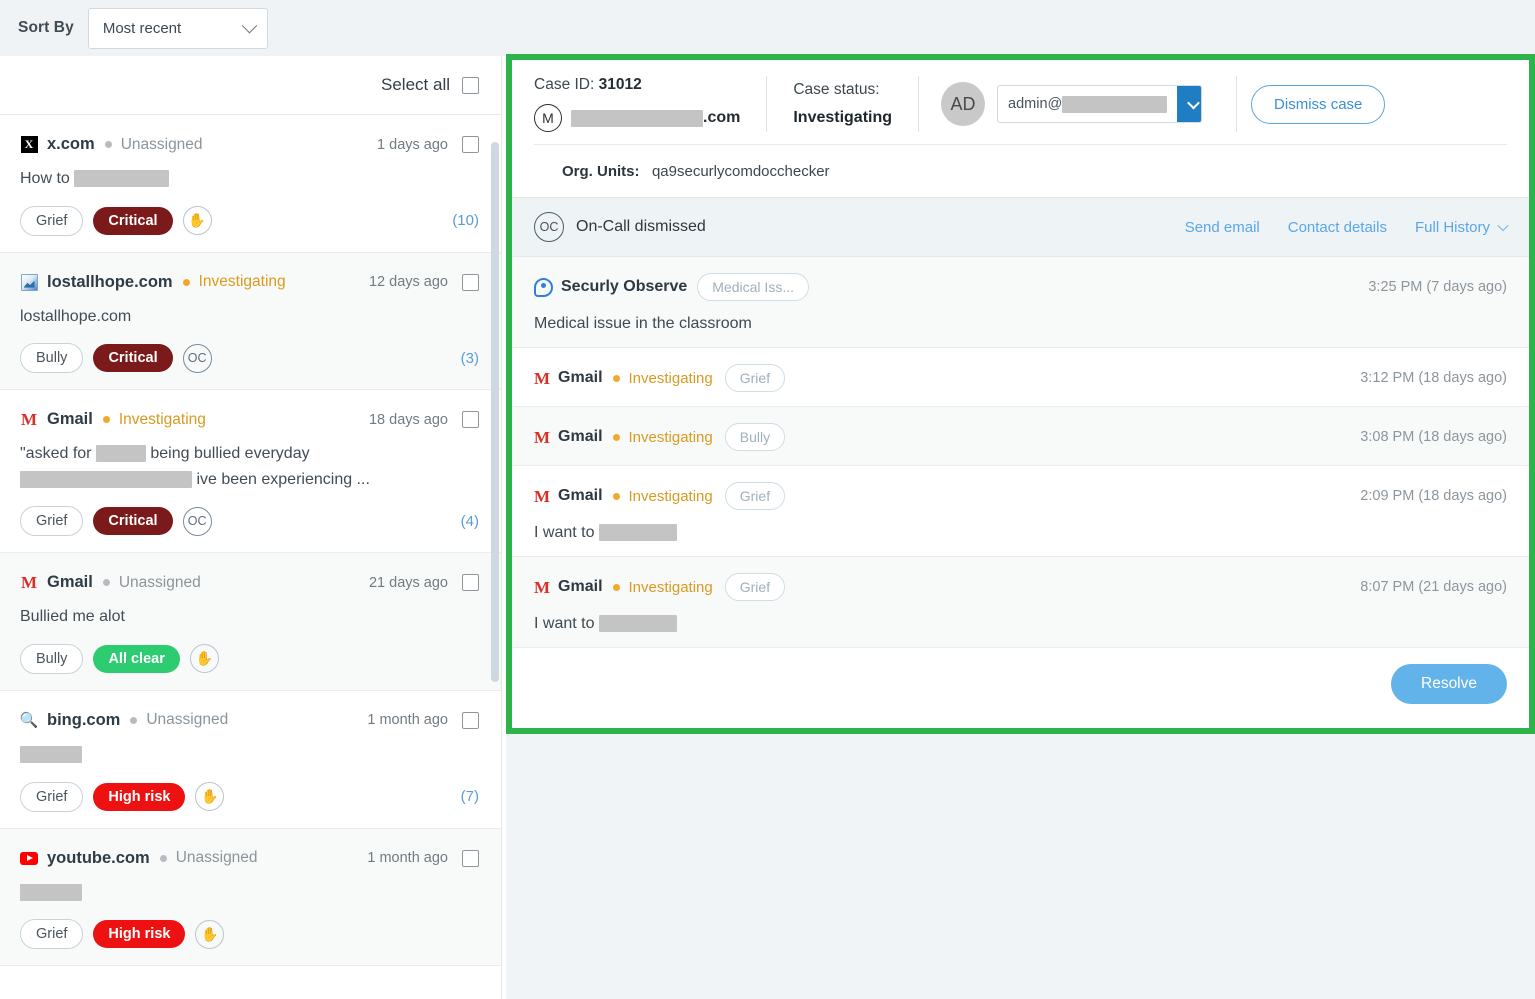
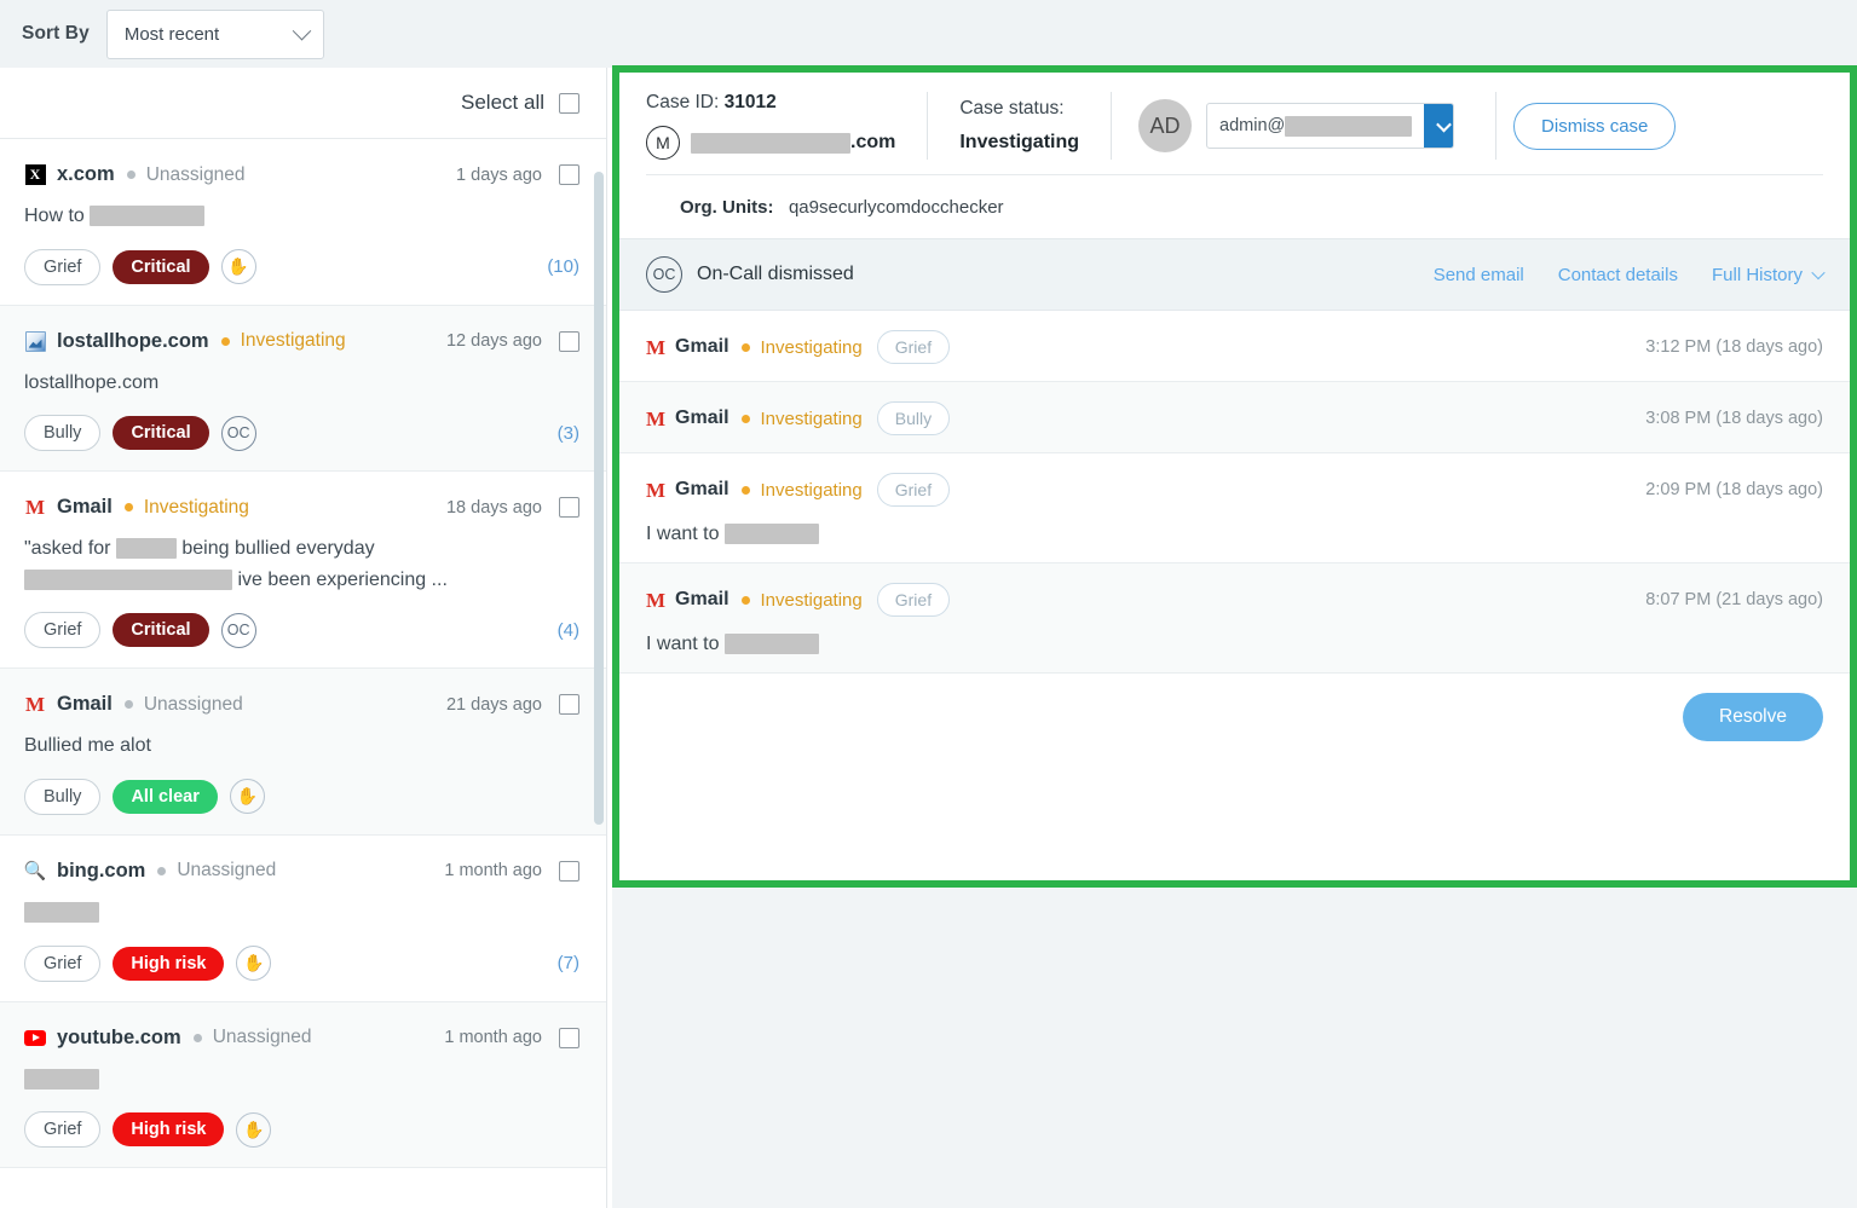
  Sort By
  Most recent
  Select all
  X
  x.com
  Unassigned
  1 days ago
  How to
  Grief
  Critical
  ✋
  (10)
  lostallhope.com
  Investigating
  12 days ago
  lostallhope.com
  Bully
  Critical
  OC
  (3)
  M
  Gmail
  Investigating
  18 days ago
  "asked for being bullied everyday
  ive been experiencing ...
  Grief
  Critical
  OC
  (4)
  M
  Gmail
  Unassigned
  21 days ago
  Bullied me alot
  Bully
  All clear
  ✋
  🔍
  bing.com
  Unassigned
  1 month ago
  Grief
  High risk
  ✋
  (7)
  youtube.com
  Unassigned
  1 month ago
  Grief
  High risk
  ✋
  Case ID: 31012
  M
  .com
  Case status:
  Investigating
  AD
  admin@
  Dismiss case
  Org. Units: qa9securlycomdocchecker
  OC
  On-Call dismissed
  Send email
  Contact details
  Full History
- Securly Observe
- Medical Iss...
- 3:25 PM (7 days ago)
- Medical issue in the classroom
  M
  Gmail
  Investigating
  Grief
  3:12 PM (18 days ago)
  M
  Gmail
  Investigating
  Bully
  3:08 PM (18 days ago)
  M
  Gmail
  Investigating
  Grief
  2:09 PM (18 days ago)
  I want to
  M
  Gmail
  Investigating
  Grief
  8:07 PM (21 days ago)
  I want to
  Resolve
